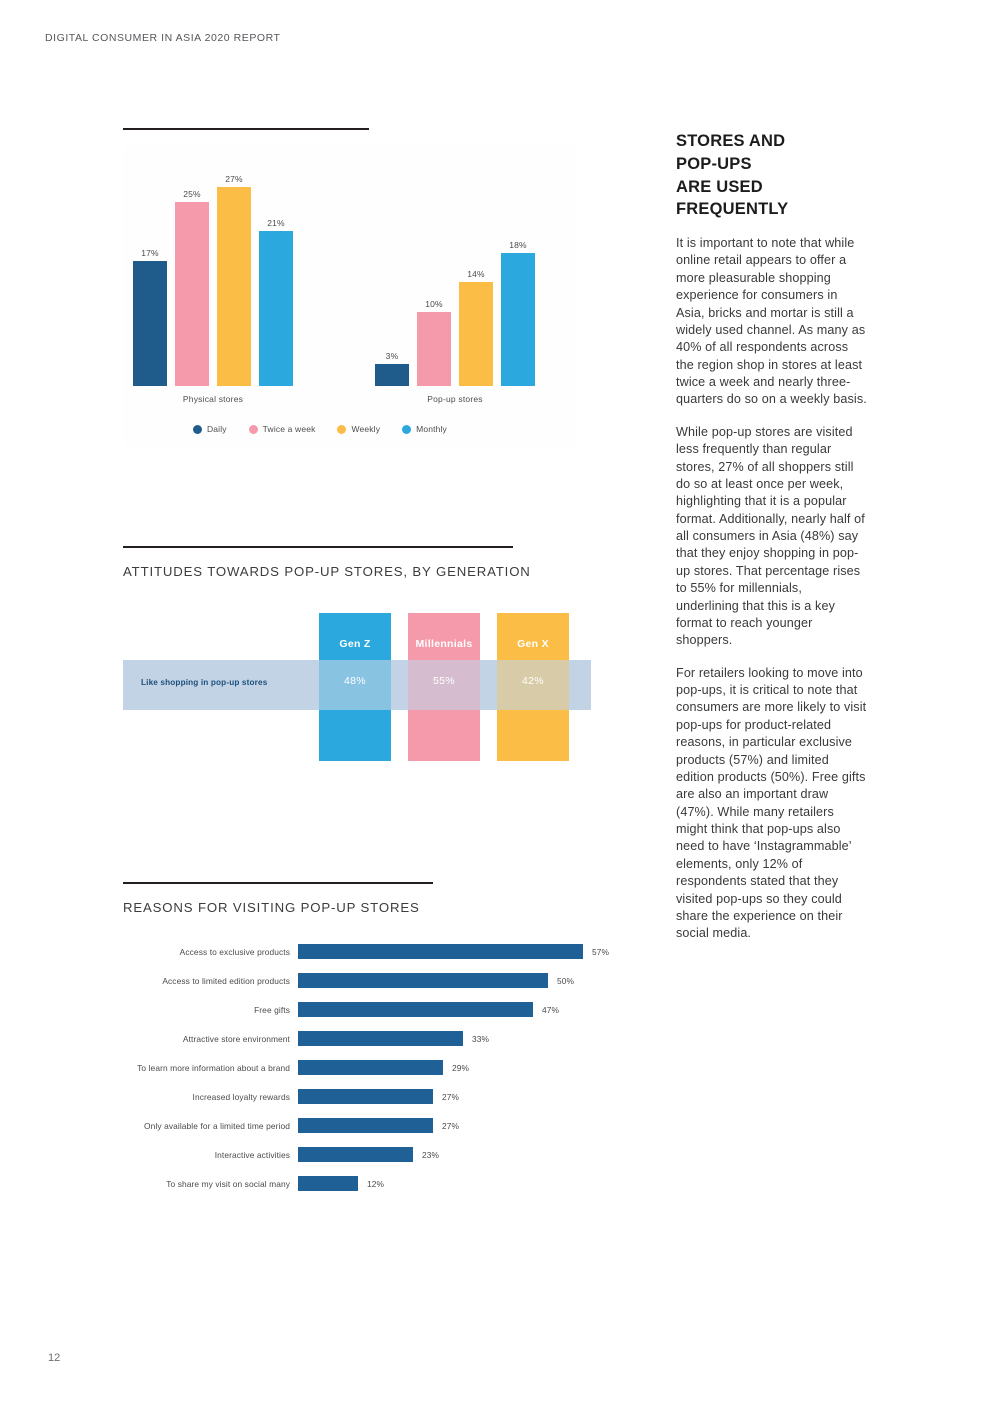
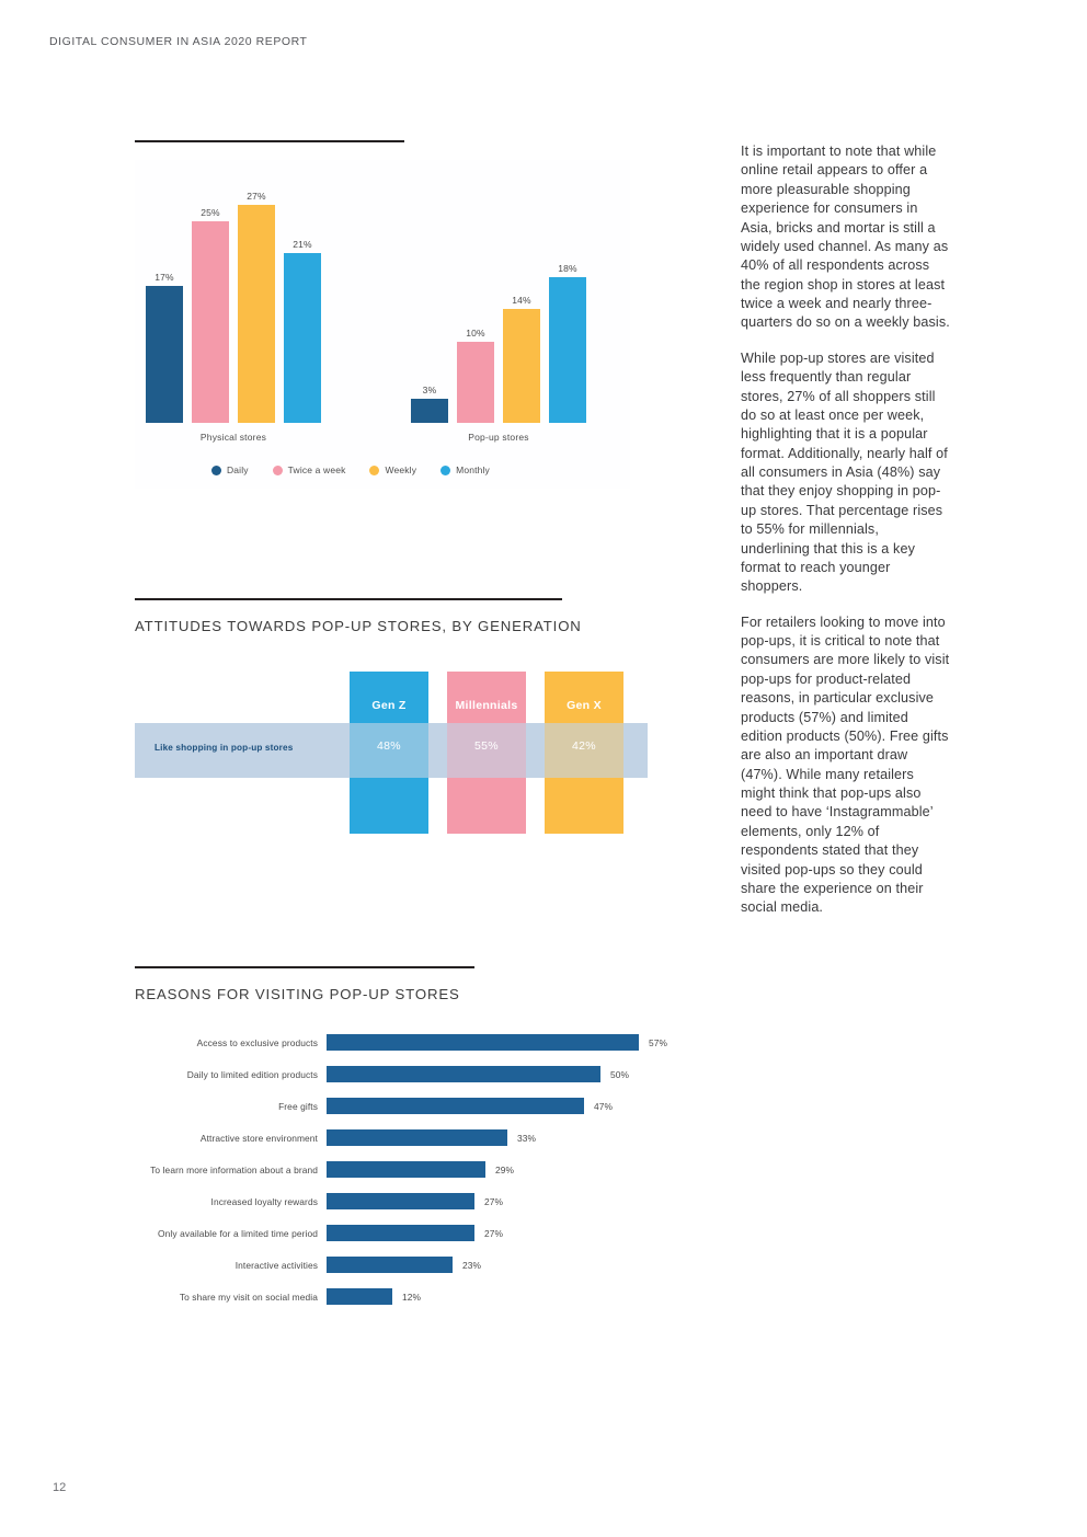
  DIGITAL CONSUMER IN ASIA 2020 REPORT
  17%
  25%
  27%
  21%
  3%
  10%
  14%
  18%
  Physical stores
  Pop-up stores
  Daily
  Twice a week
  Weekly
  Monthly
  ATTITUDES TOWARDS POP-UP STORES, BY GENERATION
  Like shopping in pop-up stores
  Gen Z
  48%
  Millennials
  55%
  Gen X
  42%
  REASONS FOR VISITING POP-UP STORES
  Access to exclusive products
  57%
- Access to limited edition products
+ Daily to limited edition products
  50%
  Free gifts
  47%
  Attractive store environment
  33%
  To learn more information about a brand
  29%
  Increased loyalty rewards
  27%
  Only available for a limited time period
  27%
  Interactive activities
  23%
- To share my visit on social many
+ To share my visit on social media
  12%
- STORES AND
- POP-UPS
- ARE USED
- FREQUENTLY
  It is important to note that while online retail appears to offer a more pleasurable shopping experience for consumers in Asia, bricks and mortar is still a widely used channel. As many as 40% of all respondents across the region shop in stores at least twice a week and nearly three-quarters do so on a weekly basis.
  While pop-up stores are visited less frequently than regular stores, 27% of all shoppers still do so at least once per week, highlighting that it is a popular format. Additionally, nearly half of all consumers in Asia (48%) say that they enjoy shopping in pop-up stores. That percentage rises to 55% for millennials, underlining that this is a key format to reach younger shoppers.
  For retailers looking to move into pop-ups, it is critical to note that consumers are more likely to visit pop-ups for product-related reasons, in particular exclusive products (57%) and limited edition products (50%). Free gifts are also an important draw (47%). While many retailers might think that pop-ups also need to have ‘Instagrammable’ elements, only 12% of respondents stated that they visited pop-ups so they could share the experience on their social media.
  12
